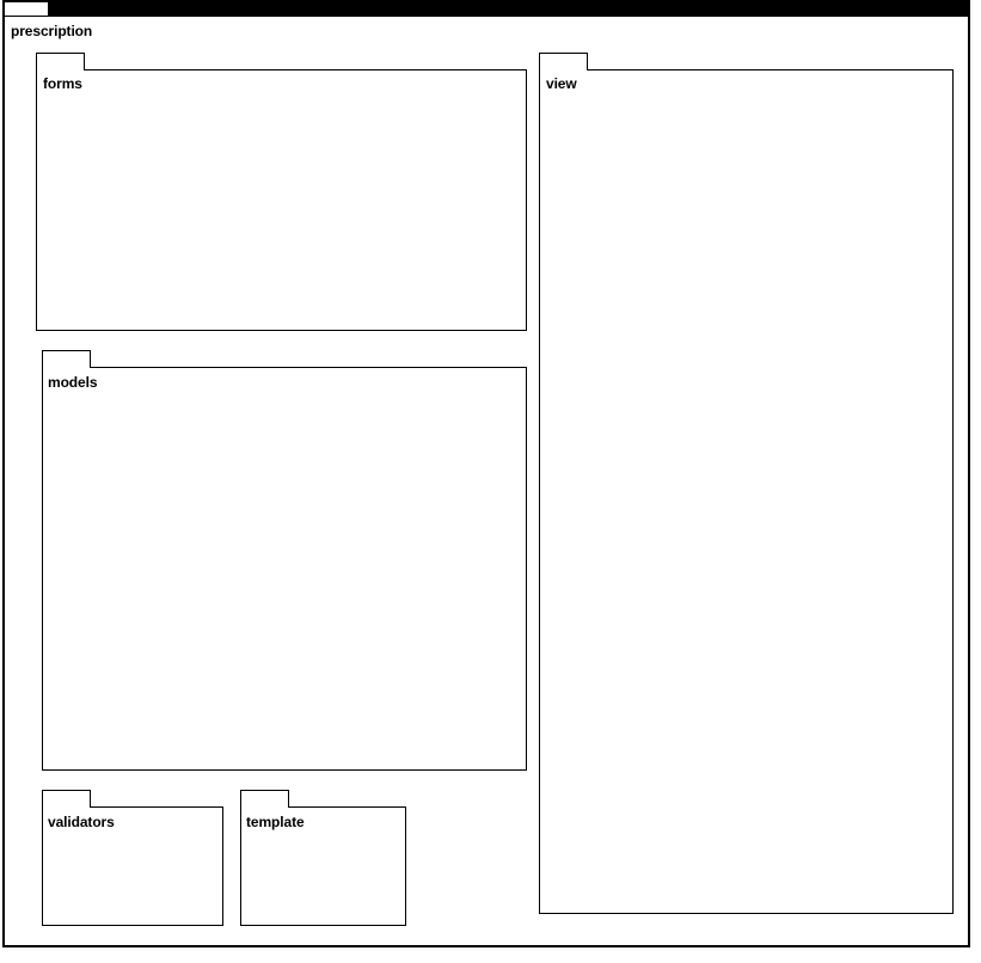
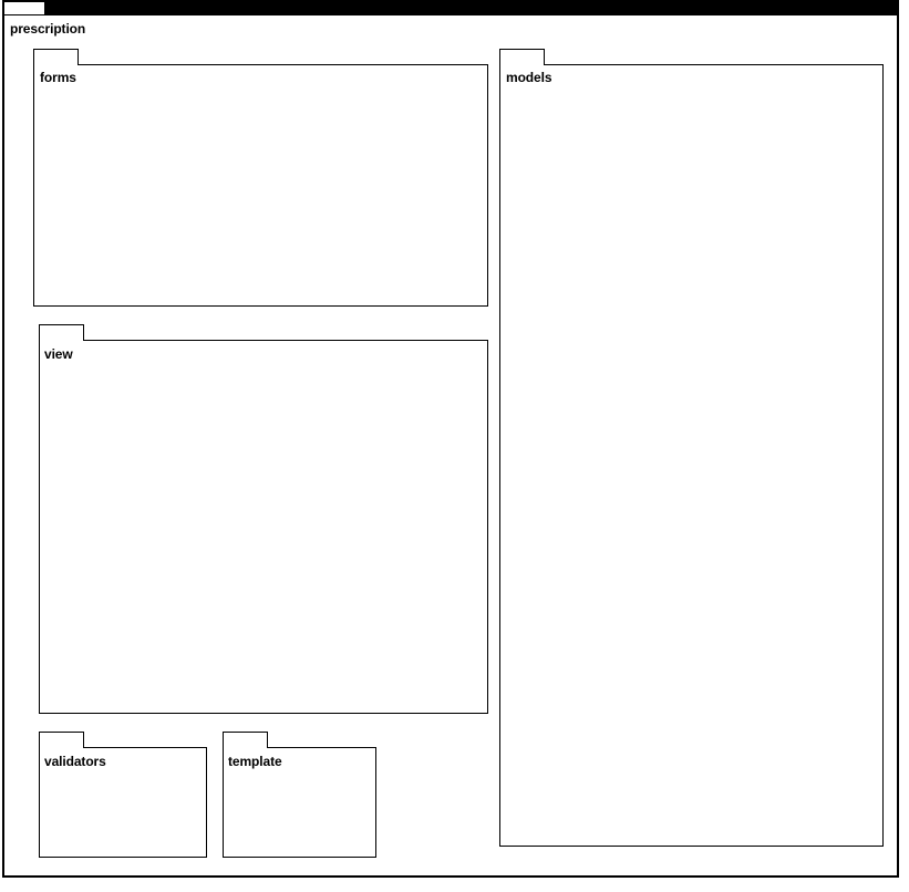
  prescription
  forms
- models
+ view
  validators
  template
- view
+ models
